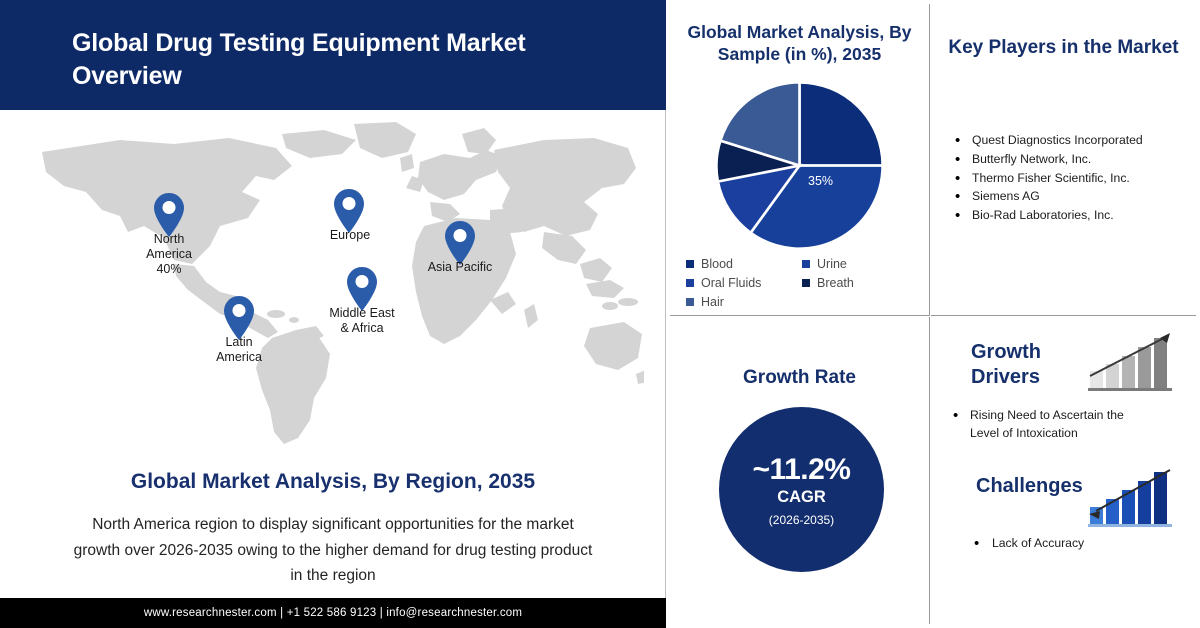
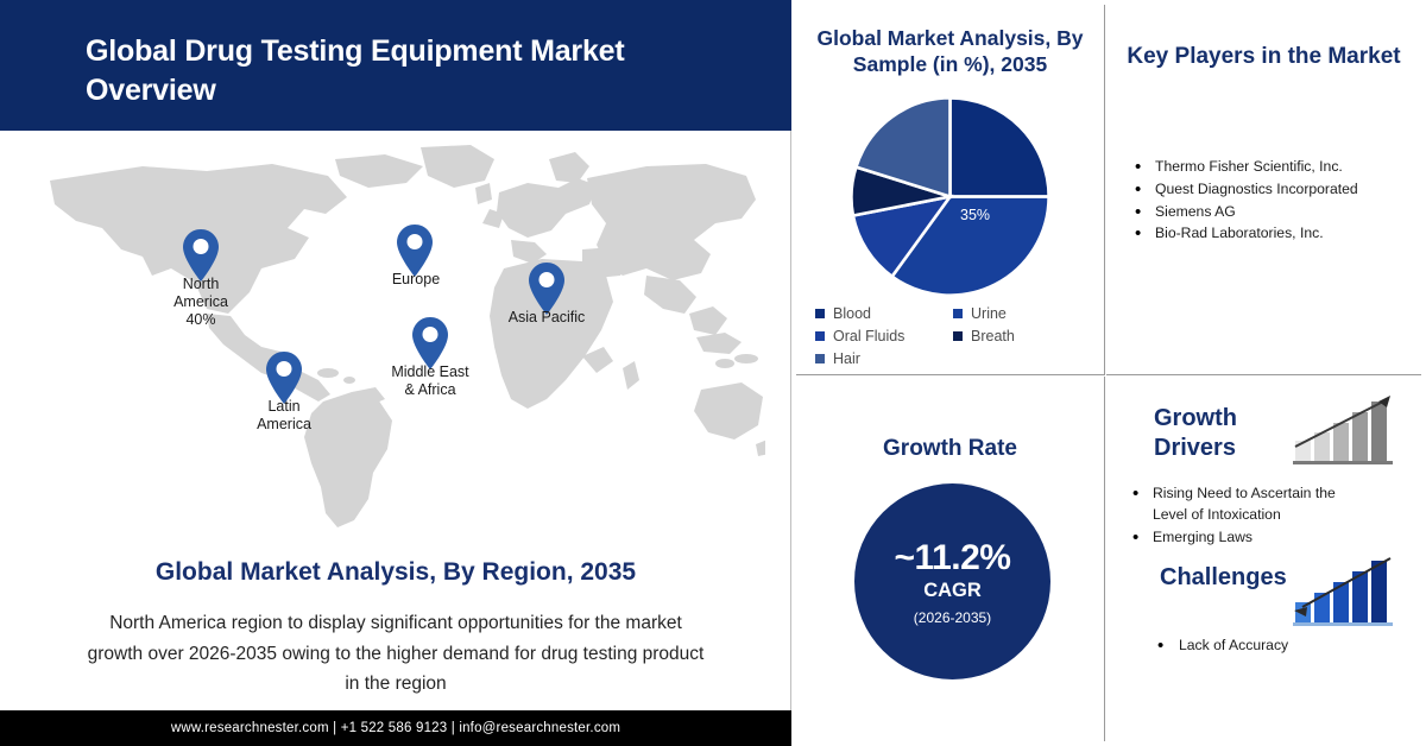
  Global Drug Testing Equipment Market Overview
  North
  America
  40%
  Latin
  America
  Europe
  Middle East
  & Africa
  Asia Pacific
  Global Market Analysis, By Region, 2035
  North America region to display significant opportunities for the market growth over 2026-2035 owing to the higher demand for drug testing product in the region
  www.researchnester.com | +1 522 586 9123 | info@researchnester.com
  Global Market Analysis, By Sample (in %), 2035
  35%
  Blood
  Urine
  Oral Fluids
  Breath
  Hair
  Key Players in the Market
- Quest Diagnostics Incorporated
+ Thermo Fisher Scientific, Inc.
- Butterfly Network, Inc.
- Thermo Fisher Scientific, Inc.
+ Quest Diagnostics Incorporated
  Siemens AG
  Bio-Rad Laboratories, Inc.
  Growth Rate
  ~11.2%
  CAGR
  (2026-2035)
  Growth Drivers
  Rising Need to Ascertain the Level of Intoxication
+ Emerging Laws
  Challenges
  Lack of Accuracy
